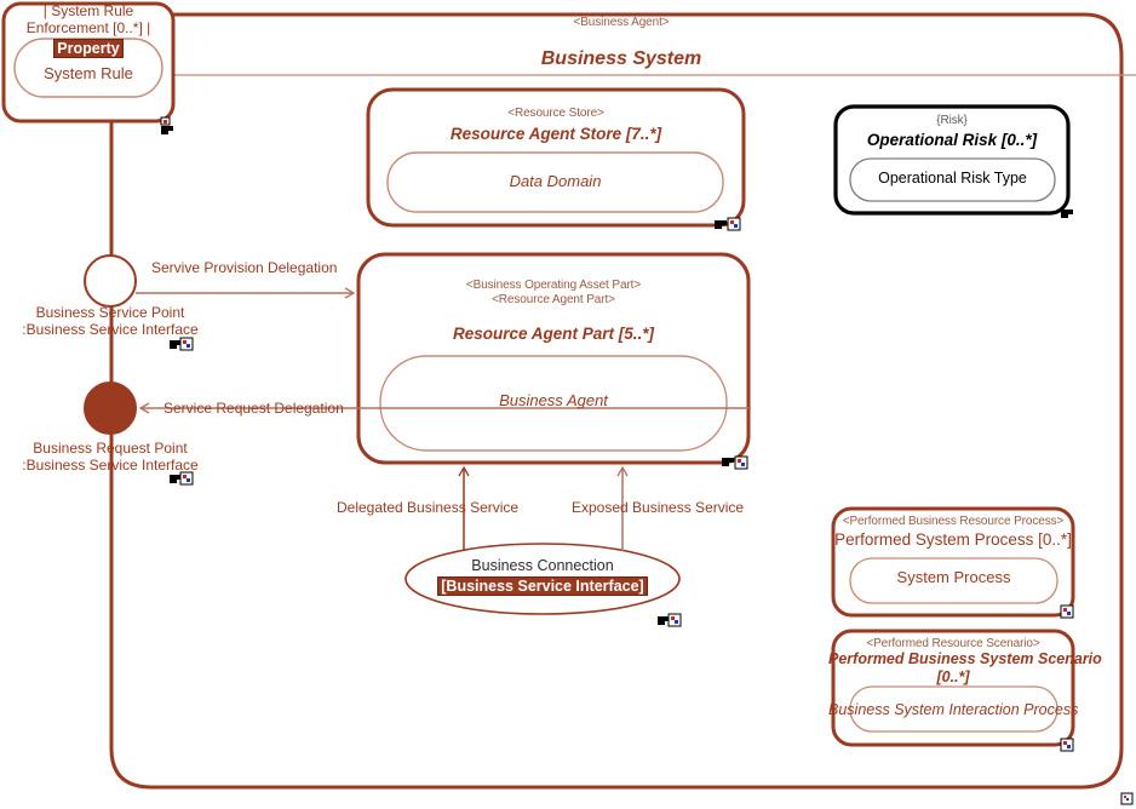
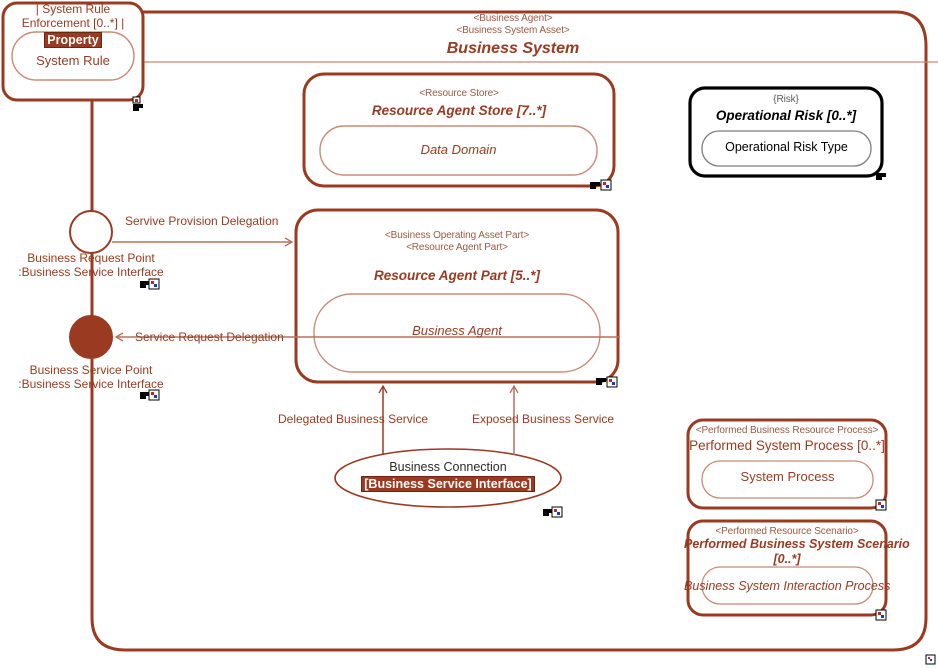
  | System Rule
  Enforcement [0..*] |
  Property
  System Rule
  <Business Agent>
+ <Business System Asset>
  Business System
  <Resource Store>
  Resource Agent Store [7..*]
  Data Domain
  {Risk}
  Operational Risk [0..*]
  Operational Risk Type
  <Business Operating Asset Part>
  <Resource Agent Part>
  Resource Agent Part [5..*]
  Business Agent
- Business Service Point
+ Business Request Point
  :Business Service Interface
- Business Request Point
+ Business Service Point
  :Business Service Interface
  Servive Provision Delegation
  Service Request Delegation
  Delegated Business Service
  Exposed Business Service
  Business Connection
  [Business Service Interface]
  <Performed Business Resource Process>
  Performed System Process [0..*]
  System Process
  <Performed Resource Scenario>
  Performed Business System Scenario
  [0..*]
  Business System Interaction Process
